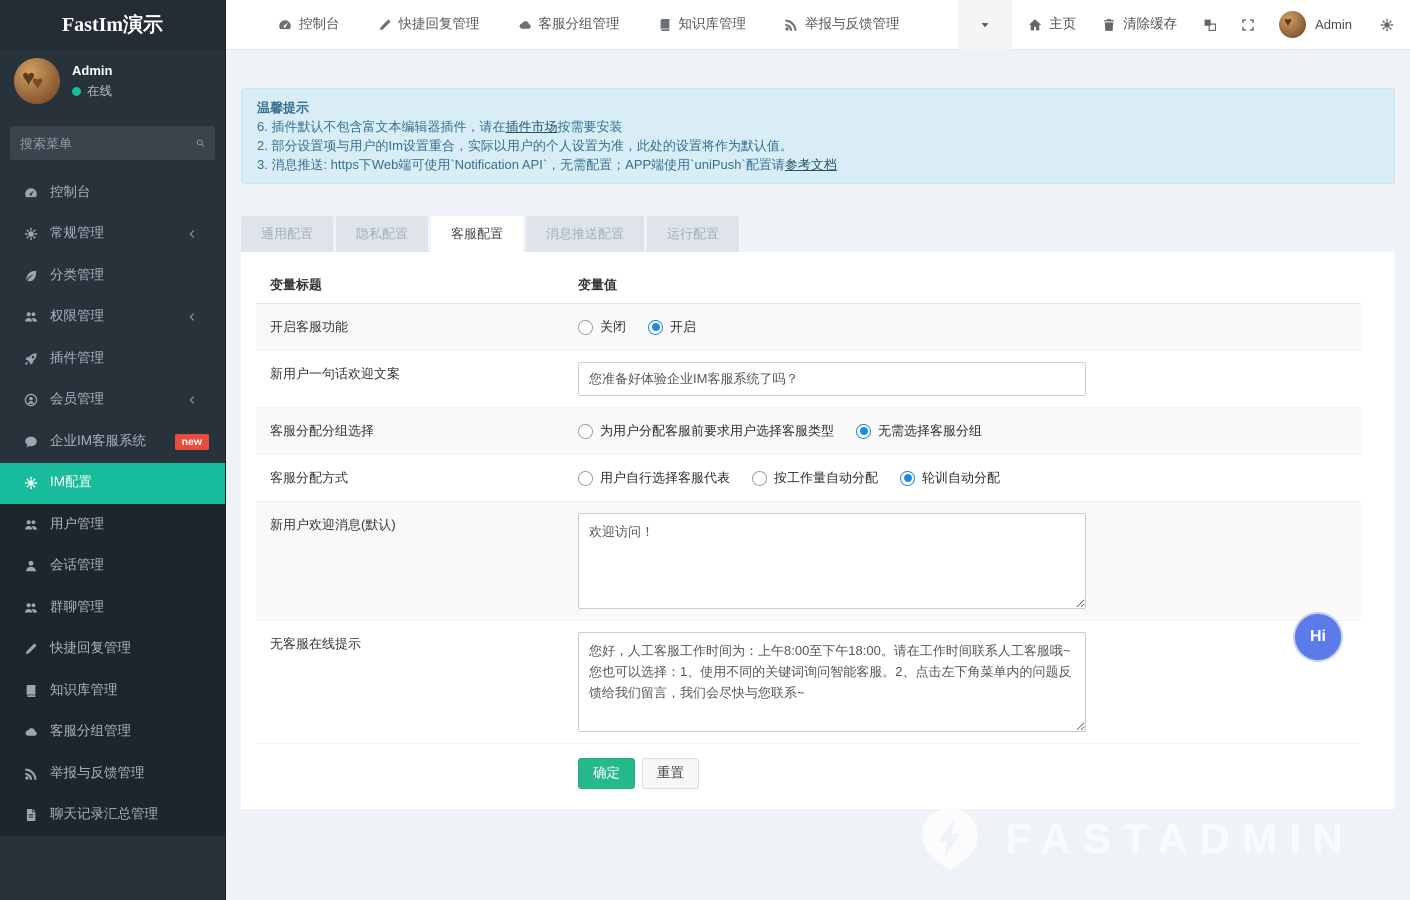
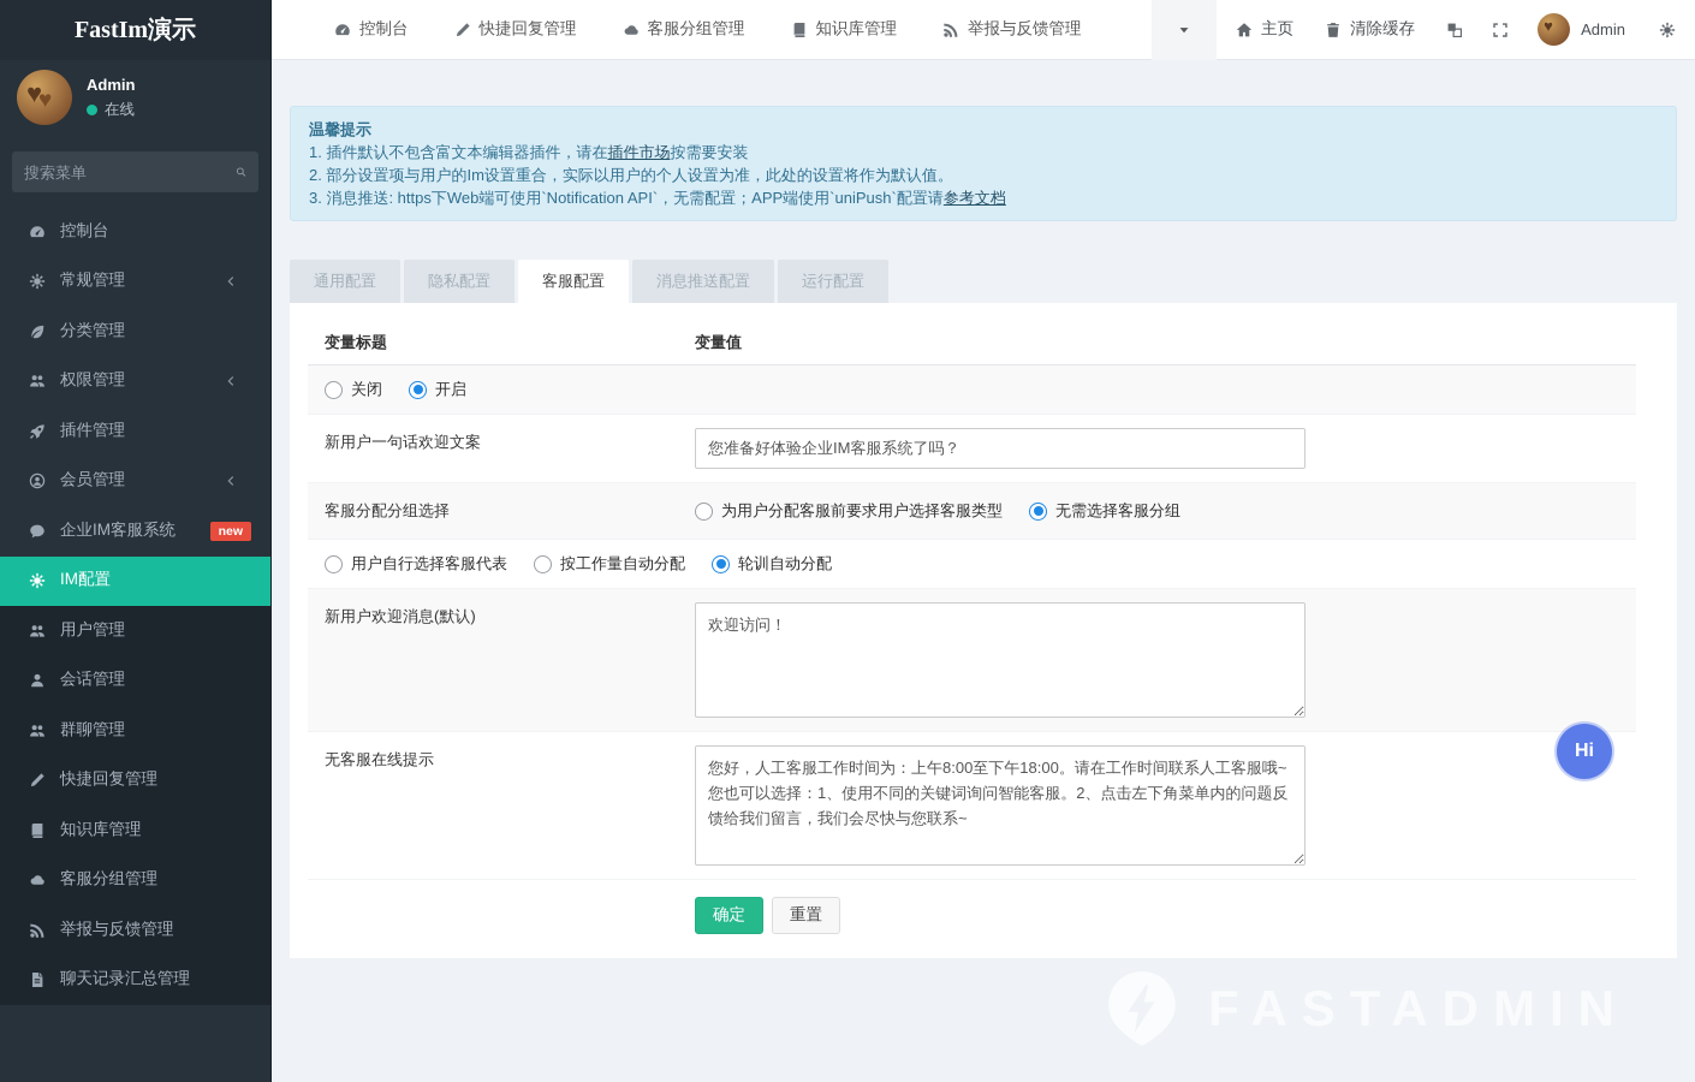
  FastIm演示
  ♥
  ♥
  Admin
  在线
  搜索菜单
  控制台
  常规管理
  分类管理
  权限管理
  插件管理
  会员管理
  企业IM客服系统
  new
  IM配置
  用户管理
  会话管理
  群聊管理
  快捷回复管理
  知识库管理
  客服分组管理
  举报与反馈管理
  聊天记录汇总管理
  控制台
  快捷回复管理
  客服分组管理
  知识库管理
  举报与反馈管理
  主页
  清除缓存
  ♥
  Admin
  温馨提示
- 6. 插件默认不包含富文本编辑器插件，请在插件市场按需要安装
+ 1. 插件默认不包含富文本编辑器插件，请在插件市场按需要安装
  2. 部分设置项与用户的Im设置重合，实际以用户的个人设置为准，此处的设置将作为默认值。
  3. 消息推送: https下Web端可使用`Notification API`，无需配置；APP端使用`uniPush`配置请参考文档
  通用配置
  隐私配置
  客服配置
  消息推送配置
  运行配置
  变量标题
  变量值
- 开启客服功能
  关闭
  开启
  新用户一句话欢迎文案
  您准备好体验企业IM客服系统了吗？
  客服分配分组选择
  为用户分配客服前要求用户选择客服类型
  无需选择客服分组
- 客服分配方式
  用户自行选择客服代表
  按工作量自动分配
  轮训自动分配
  新用户欢迎消息(默认)
  欢迎访问！
  无客服在线提示
  确定
  重置
  Hi
